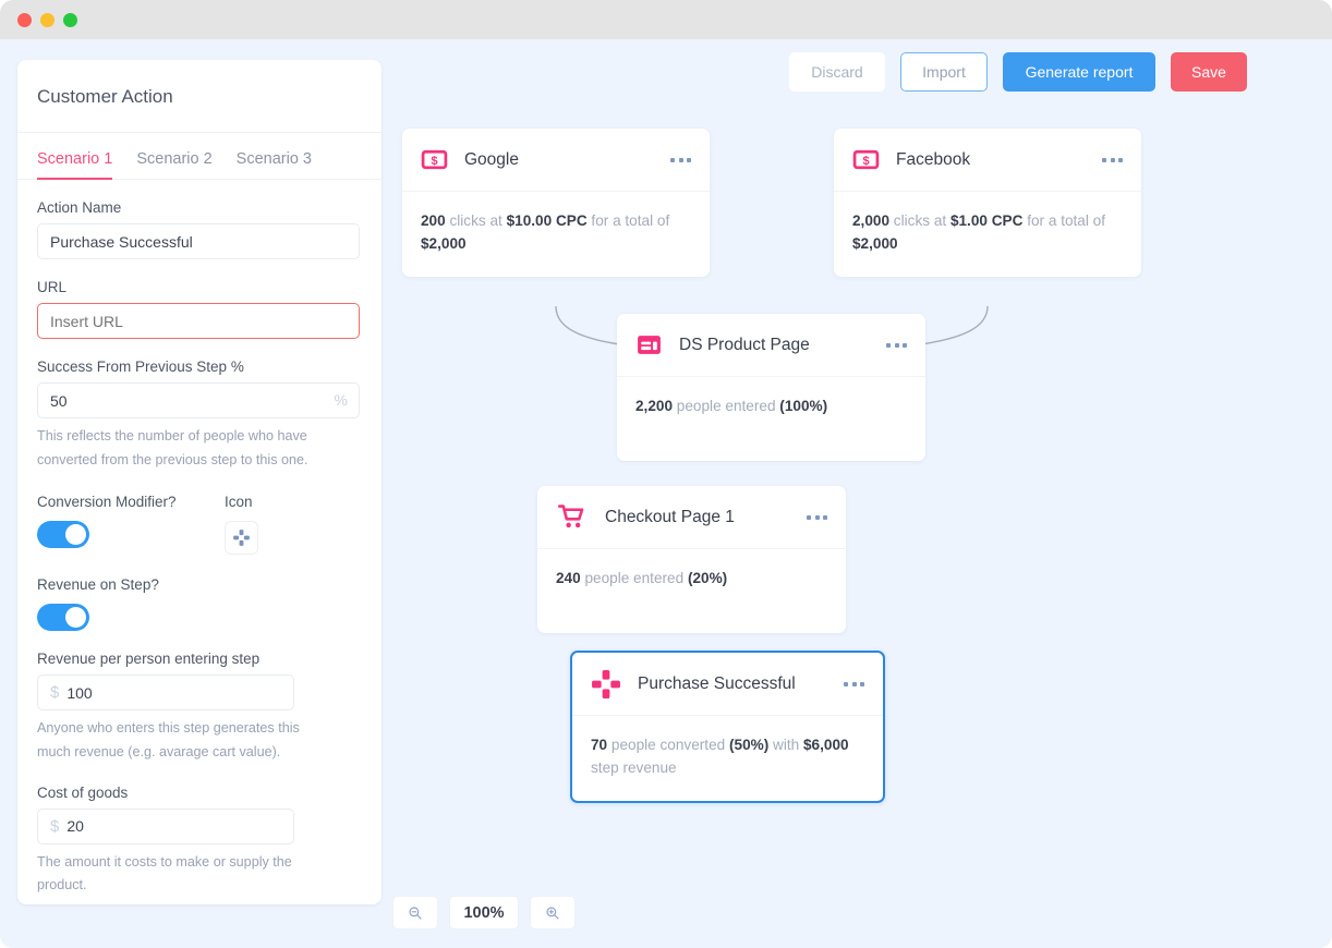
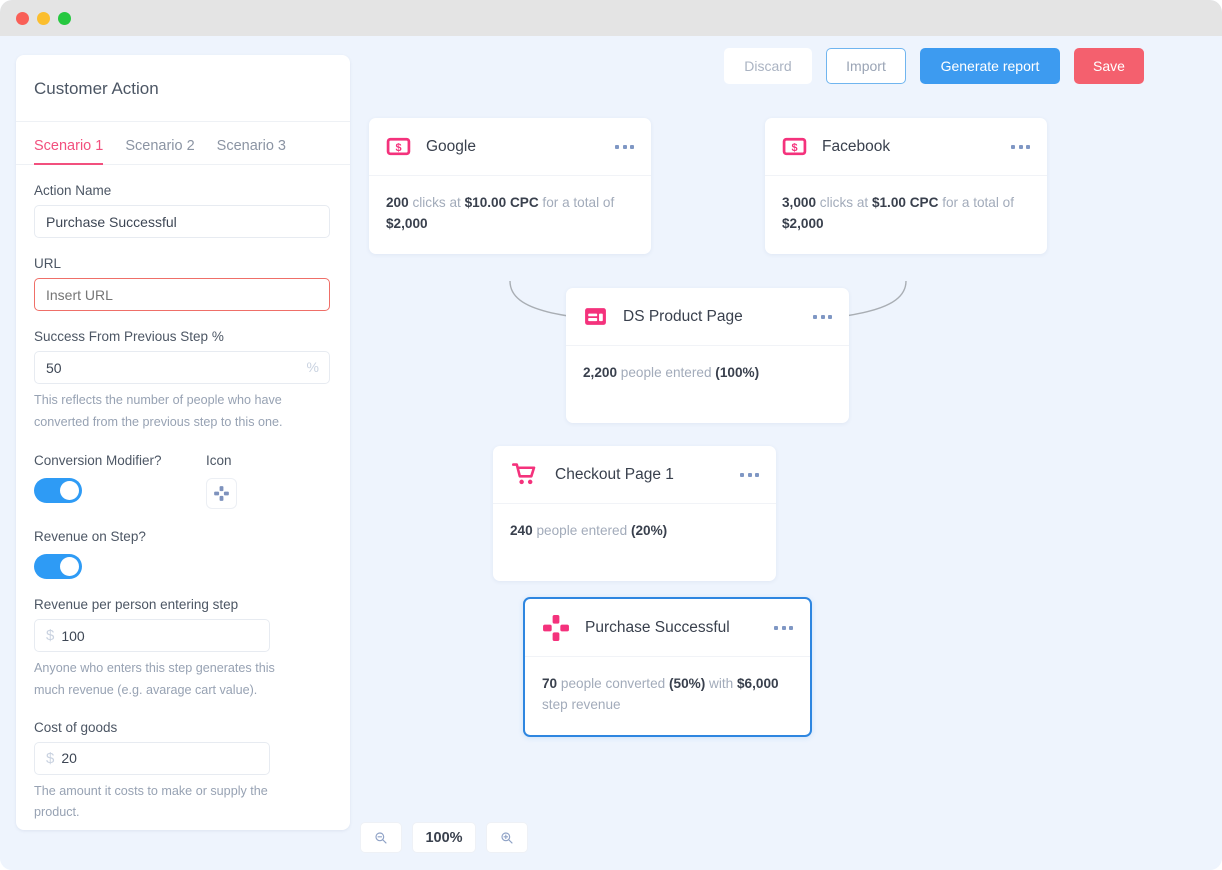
  Customer Action
  Scenario 1
  Scenario 2
  Scenario 3
  Action Name
  Purchase Successful
  URL
  Insert URL
  Success From Previous Step %
  50
  %
  This reflects the number of people who have converted from the previous step to this one.
  Conversion Modifier?
  Icon
  Revenue on Step?
  Revenue per person entering step
  $
  100
  Anyone who enters this step generates this much revenue (e.g. avarage cart value).
  Cost of goods
  $
  20
  The amount it costs to make or supply the product.
  Discard
  Import
  Generate report
  Save
  $
  Google
  200 clicks at $10.00 CPC for a total of $2,000
  $
  Facebook
- 2,000 clicks at $1.00 CPC for a total of $2,000
+ 3,000 clicks at $1.00 CPC for a total of $2,000
  DS Product Page
  2,200 people entered (100%)
  Checkout Page 1
  240 people entered (20%)
  Purchase Successful
  70 people converted (50%) with $6,000 step revenue
  100%
